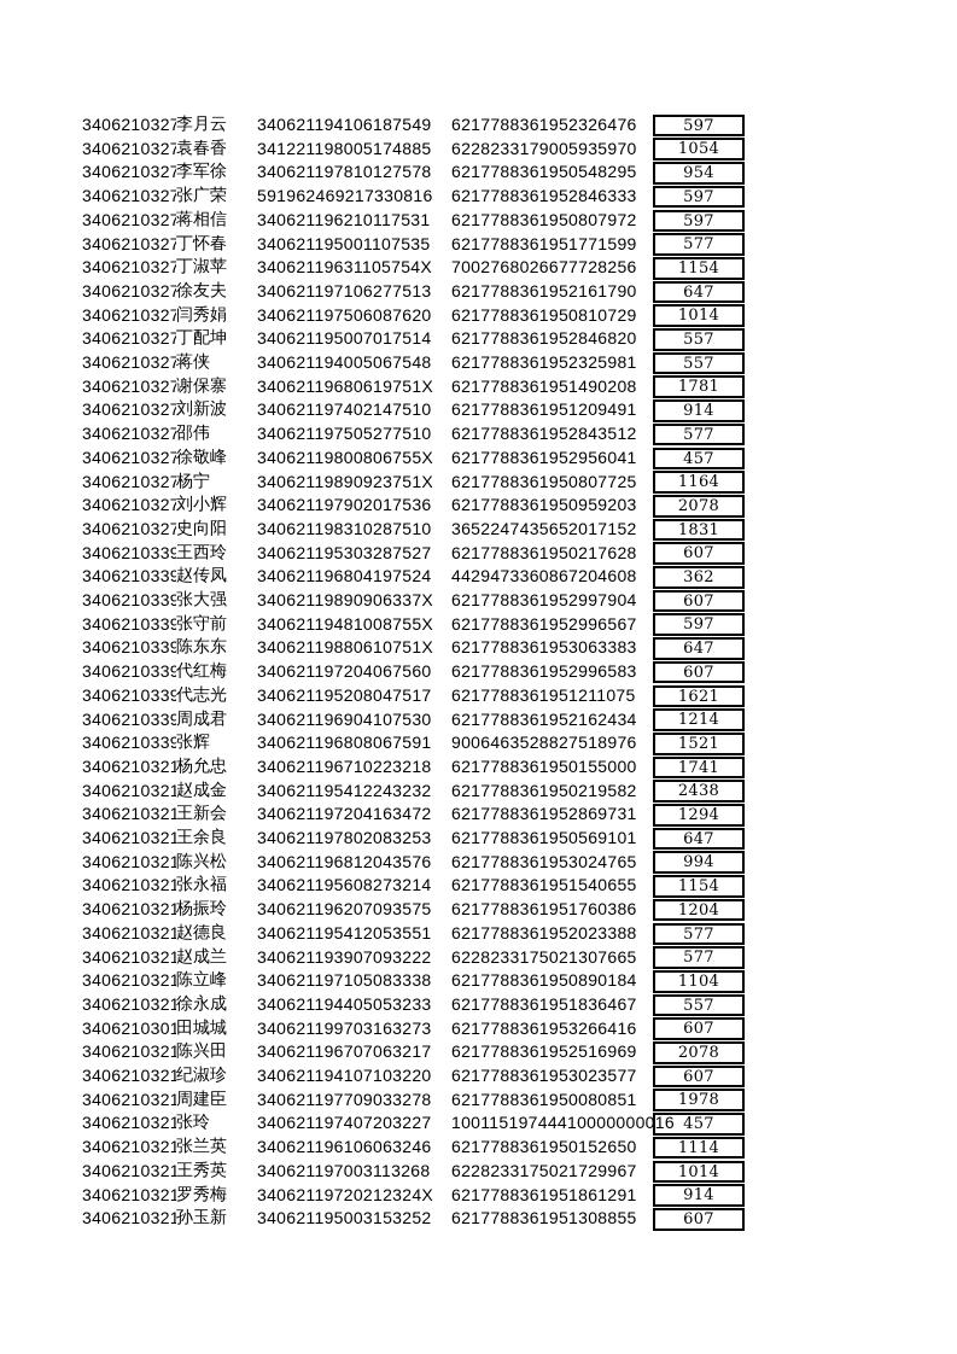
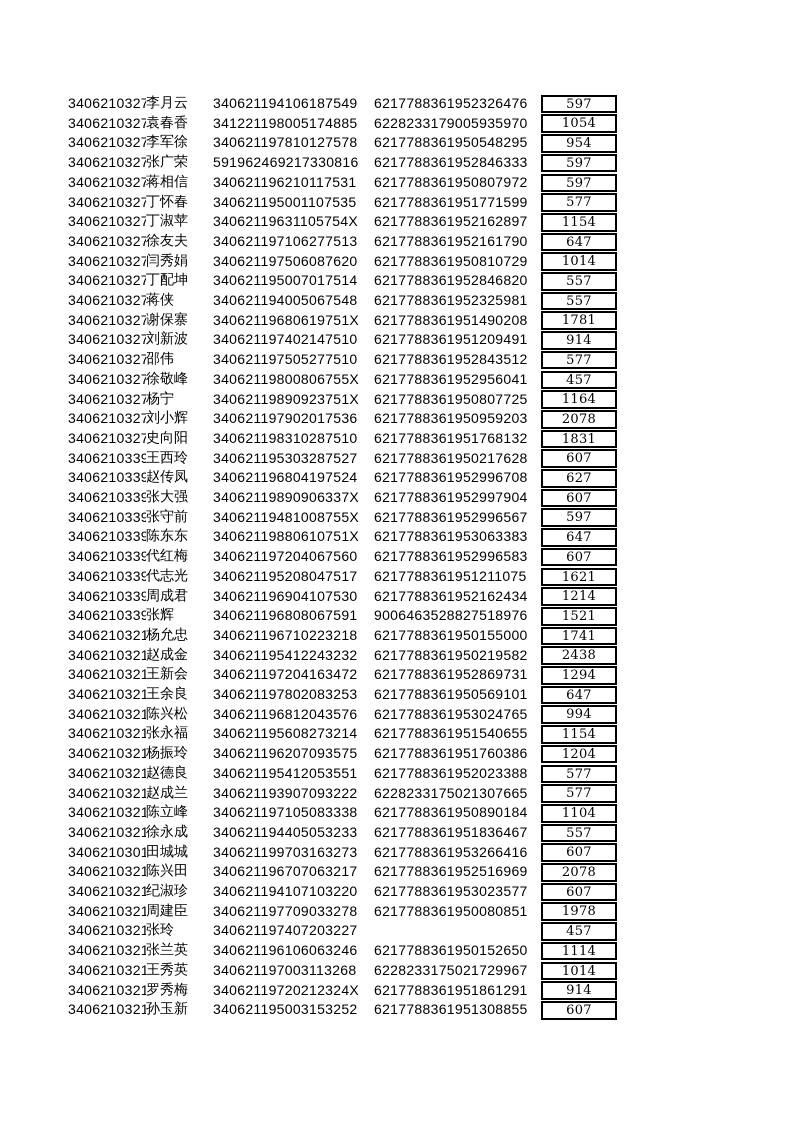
  3406210327
  李月云
  340621194106187549
  6217788361952326476
  597
  3406210327
  袁春香
  341221198005174885
  6228233179005935970
  1054
  3406210327
  李军徐
  340621197810127578
  6217788361950548295
  954
  3406210327
  张广荣
  591962469217330816
  6217788361952846333
  597
  3406210327
  蒋相信
  340621196210117531
  6217788361950807972
  597
  3406210327
  丁怀春
  340621195001107535
  6217788361951771599
  577
  3406210327
  丁淑苹
  34062119631105754X
- 7002768026677728256
+ 6217788361952162897
  1154
  3406210327
  徐友夫
  340621197106277513
  6217788361952161790
  647
  3406210327
  闫秀娟
  340621197506087620
  6217788361950810729
  1014
  3406210327
  丁配坤
  340621195007017514
  6217788361952846820
  557
  3406210327
  蒋侠
  340621194005067548
  6217788361952325981
  557
  3406210327
  谢保寨
  34062119680619751X
  6217788361951490208
  1781
  3406210327
  刘新波
  340621197402147510
  6217788361951209491
  914
  3406210327
  邵伟
  340621197505277510
  6217788361952843512
  577
  3406210327
  徐敬峰
  34062119800806755X
  6217788361952956041
  457
  3406210327
  杨宁
  34062119890923751X
  6217788361950807725
  1164
  3406210327
  刘小辉
  340621197902017536
  6217788361950959203
  2078
  3406210327
  史向阳
  340621198310287510
- 3652247435652017152
+ 6217788361951768132
  1831
  3406210339
  王西玲
  340621195303287527
  6217788361950217628
  607
  3406210339
  赵传凤
  340621196804197524
- 4429473360867204608
+ 6217788361952996708
- 362
+ 627
  3406210339
  张大强
  34062119890906337X
  6217788361952997904
  607
  3406210339
  张守前
  34062119481008755X
  6217788361952996567
  597
  3406210339
  陈东东
  34062119880610751X
  6217788361953063383
  647
  3406210339
  代红梅
  340621197204067560
  6217788361952996583
  607
  3406210339
  代志光
  340621195208047517
  6217788361951211075
  1621
  3406210339
  周成君
  340621196904107530
  6217788361952162434
  1214
  3406210339
  张辉
  340621196808067591
  9006463528827518976
  1521
  3406210321
  杨允忠
  340621196710223218
  6217788361950155000
  1741
  3406210321
  赵成金
  340621195412243232
  6217788361950219582
  2438
  3406210321
  王新会
  340621197204163472
  6217788361952869731
  1294
  3406210321
  王余良
  340621197802083253
  6217788361950569101
  647
  3406210321
  陈兴松
  340621196812043576
  6217788361953024765
  994
  3406210321
  张永福
  340621195608273214
  6217788361951540655
  1154
  3406210321
  杨振玲
  340621196207093575
  6217788361951760386
  1204
  3406210321
  赵德良
  340621195412053551
  6217788361952023388
  577
  3406210321
  赵成兰
  340621193907093222
  6228233175021307665
  577
  3406210321
  陈立峰
  340621197105083338
  6217788361950890184
  1104
  3406210321
  徐永成
  340621194405053233
  6217788361951836467
  557
  3406210301
  田城城
  340621199703163273
  6217788361953266416
  607
  3406210321
  陈兴田
  340621196707063217
  6217788361952516969
  2078
  3406210321
  纪淑珍
  340621194107103220
  6217788361953023577
  607
  3406210321
  周建臣
  340621197709033278
  6217788361950080851
  1978
  3406210321
  张玲
  340621197407203227
- 10011519744410000000016
  457
  3406210321
  张兰英
  340621196106063246
  6217788361950152650
  1114
  3406210321
  王秀英
  340621197003113268
  6228233175021729967
  1014
  3406210321
  罗秀梅
  34062119720212324X
  6217788361951861291
  914
  3406210321
  孙玉新
  340621195003153252
  6217788361951308855
  607
